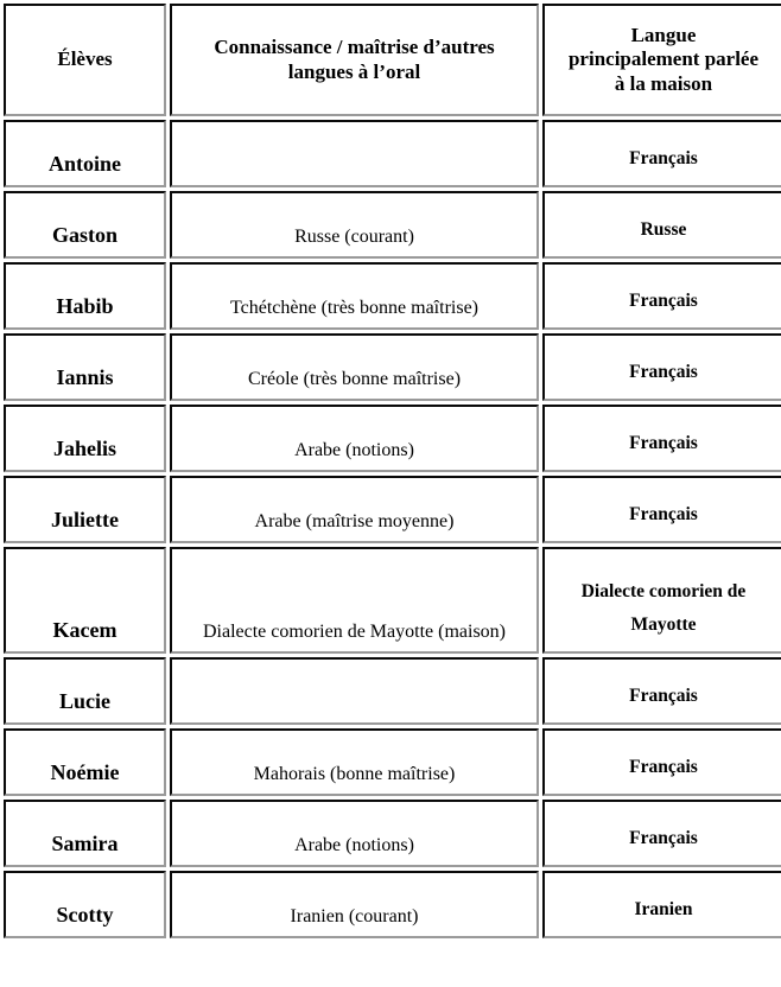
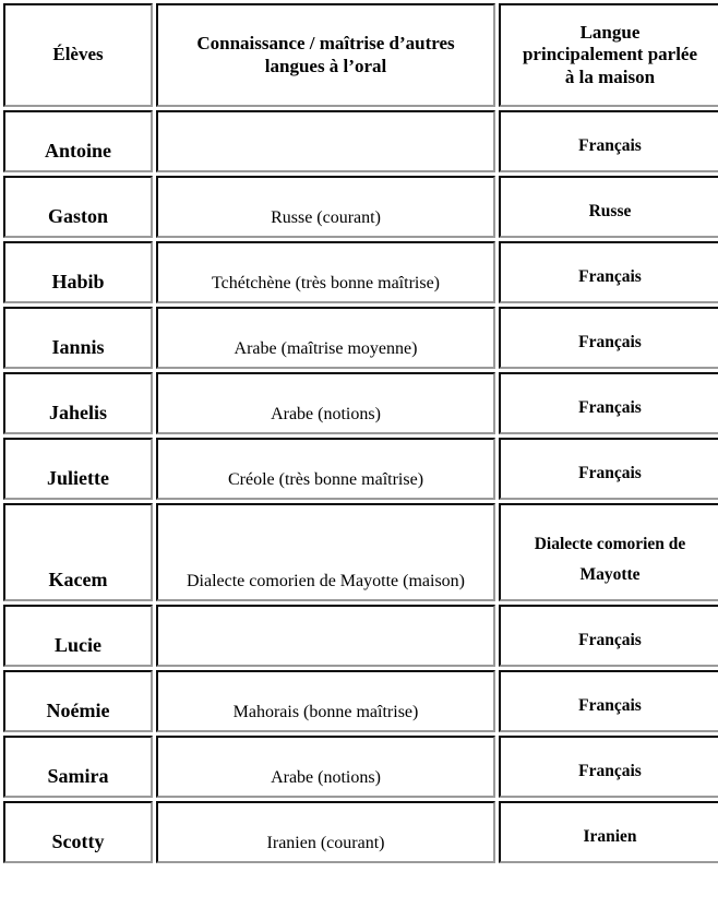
  Élèves	Connaissance / maîtrise d’autres langues à l’oral	Langue principalement parlée à la maison
  Antoine		Français
  Gaston	Russe (courant)	Russe
  Habib	Tchétchène (très bonne maîtrise)	Français
- Iannis	Créole (très bonne maîtrise)	Français
+ Iannis	Arabe (maîtrise moyenne)	Français
  Jahelis	Arabe (notions)	Français
- Juliette	Arabe (maîtrise moyenne)	Français
+ Juliette	Créole (très bonne maîtrise)	Français
  Kacem	Dialecte comorien de Mayotte (maison)	Dialecte comorien de Mayotte
  Lucie		Français
  Noémie	Mahorais (bonne maîtrise)	Français
  Samira	Arabe (notions)	Français
  Scotty	Iranien (courant)	Iranien
